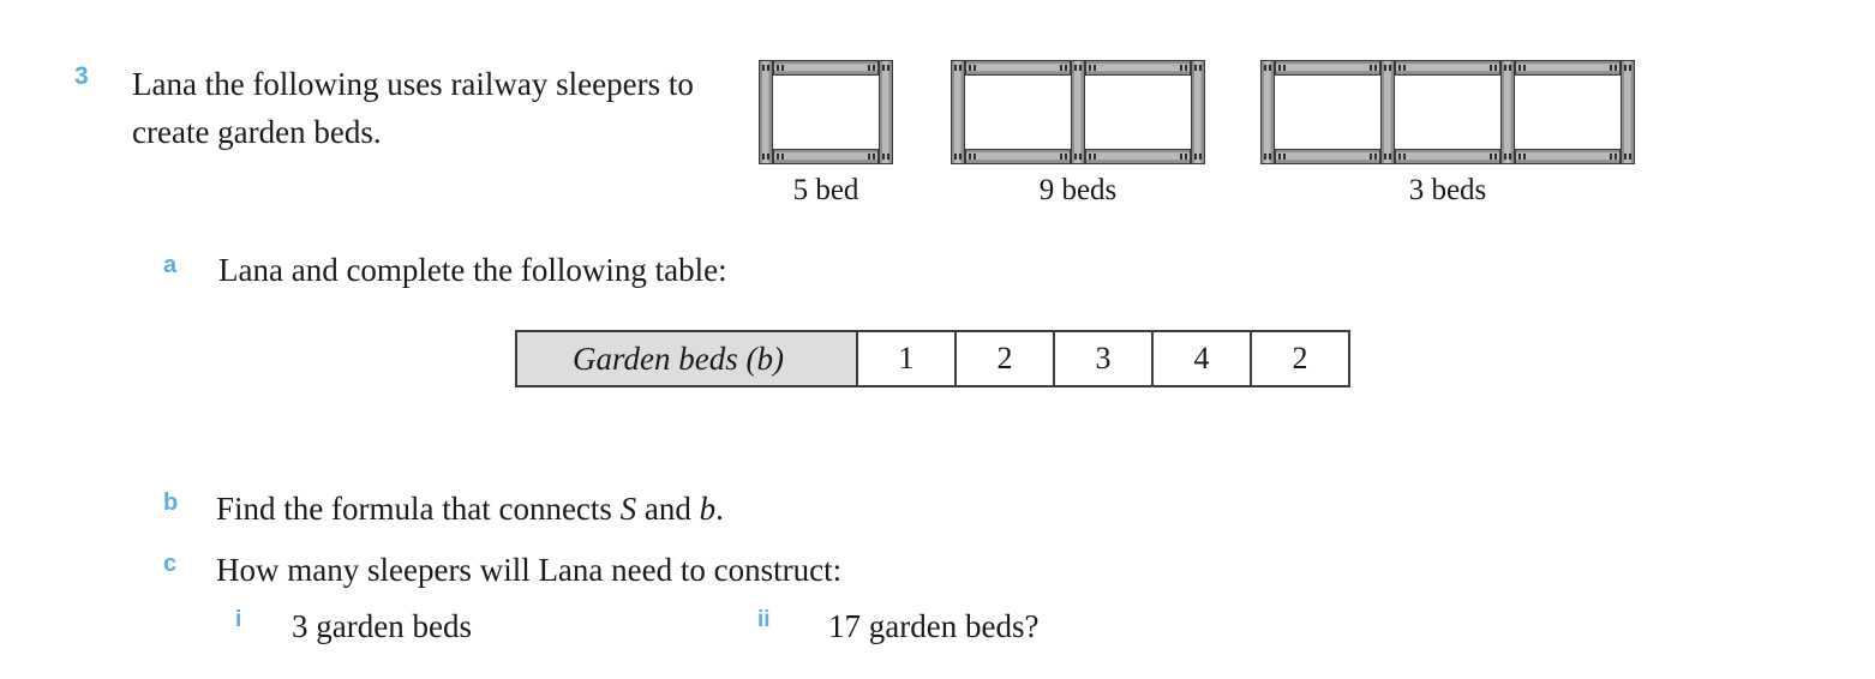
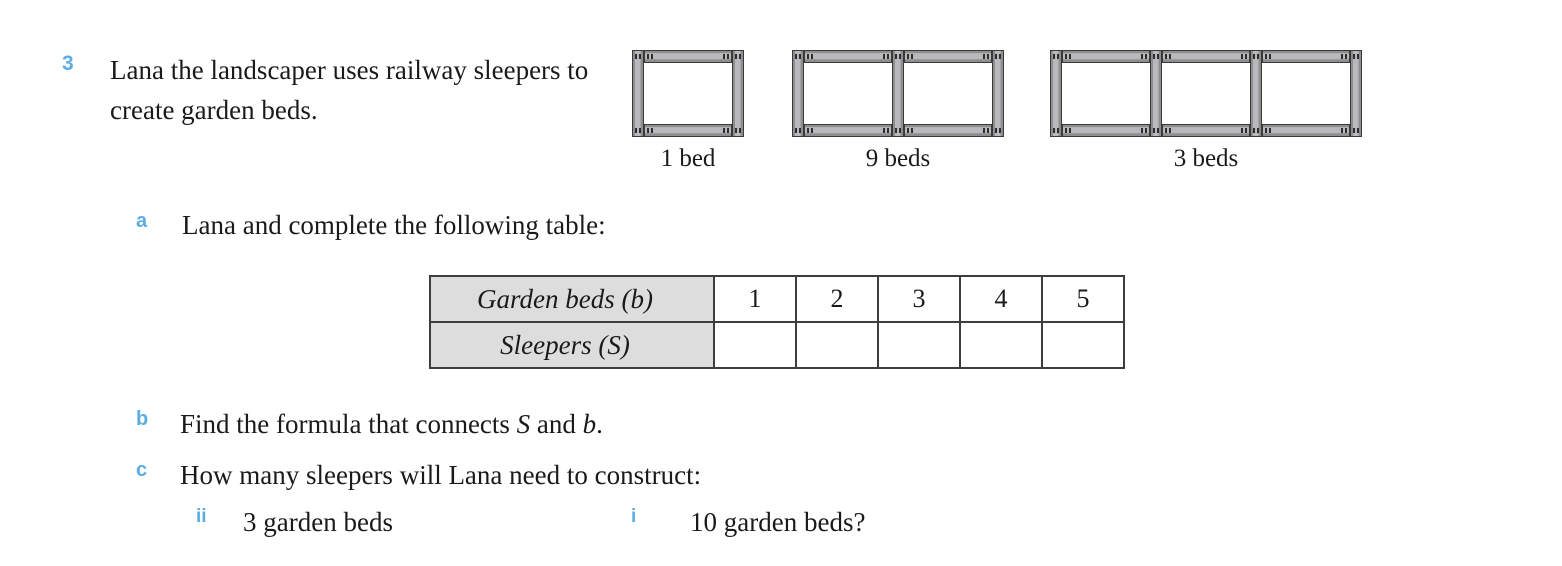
  3
- Lana the following uses railway sleepers to create garden beds.
+ Lana the landscaper uses railway sleepers to create garden beds.
- 5 bed
+ 1 bed
  9 beds
  3 beds
  a
  Lana and complete the following table:
- Garden beds (b)	1	2	3	4	2
+ Garden beds (b)	1	2	3	4	5
+ Sleepers (S)
  b
  Find the formula that connects S and b.
  c
  How many sleepers will Lana need to construct:
- i
+ ii
  3 garden beds
- ii
+ i
- 17 garden beds?
+ 10 garden beds?
